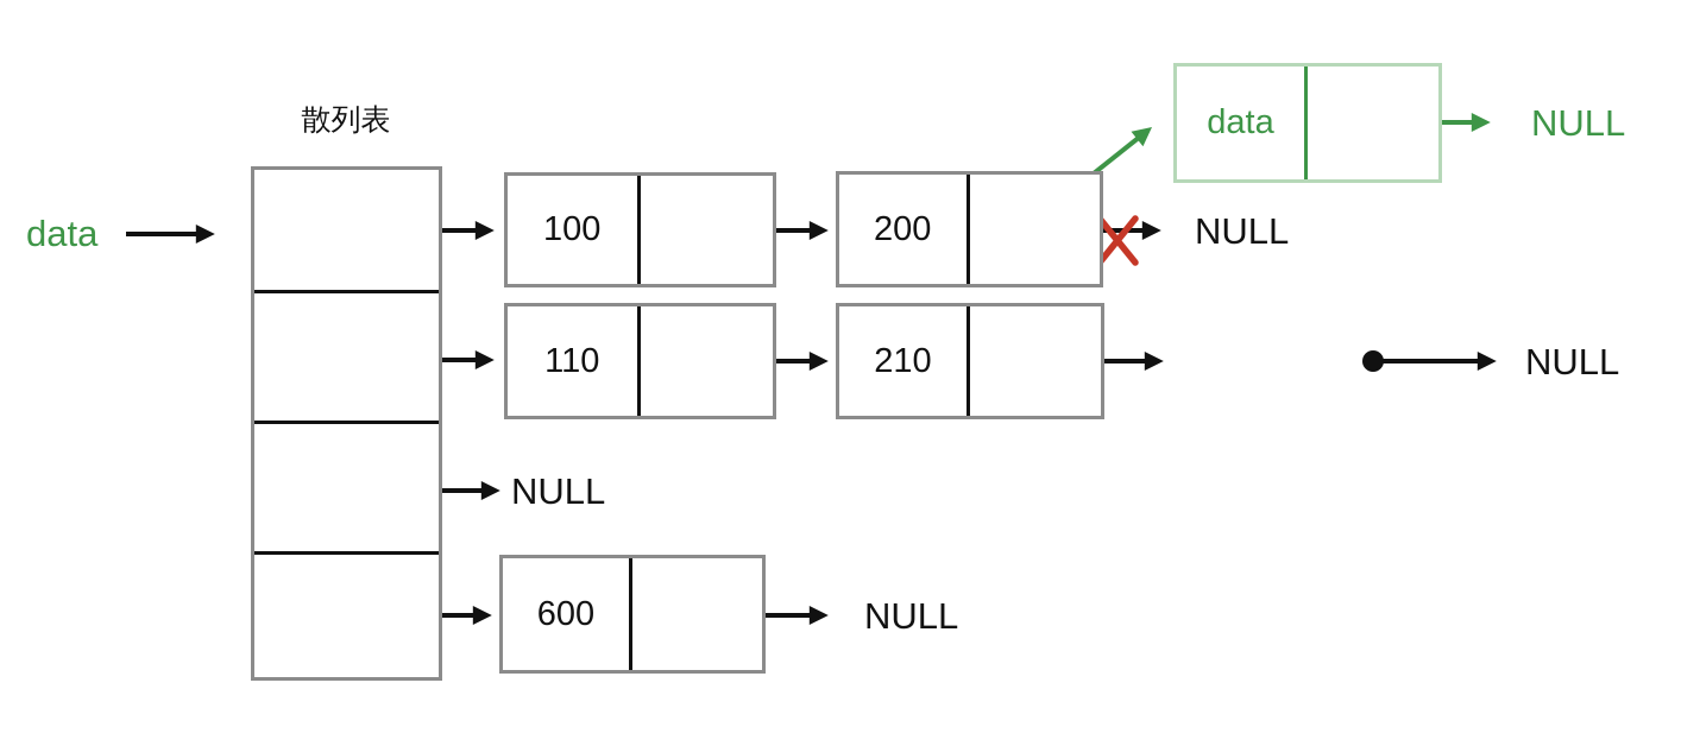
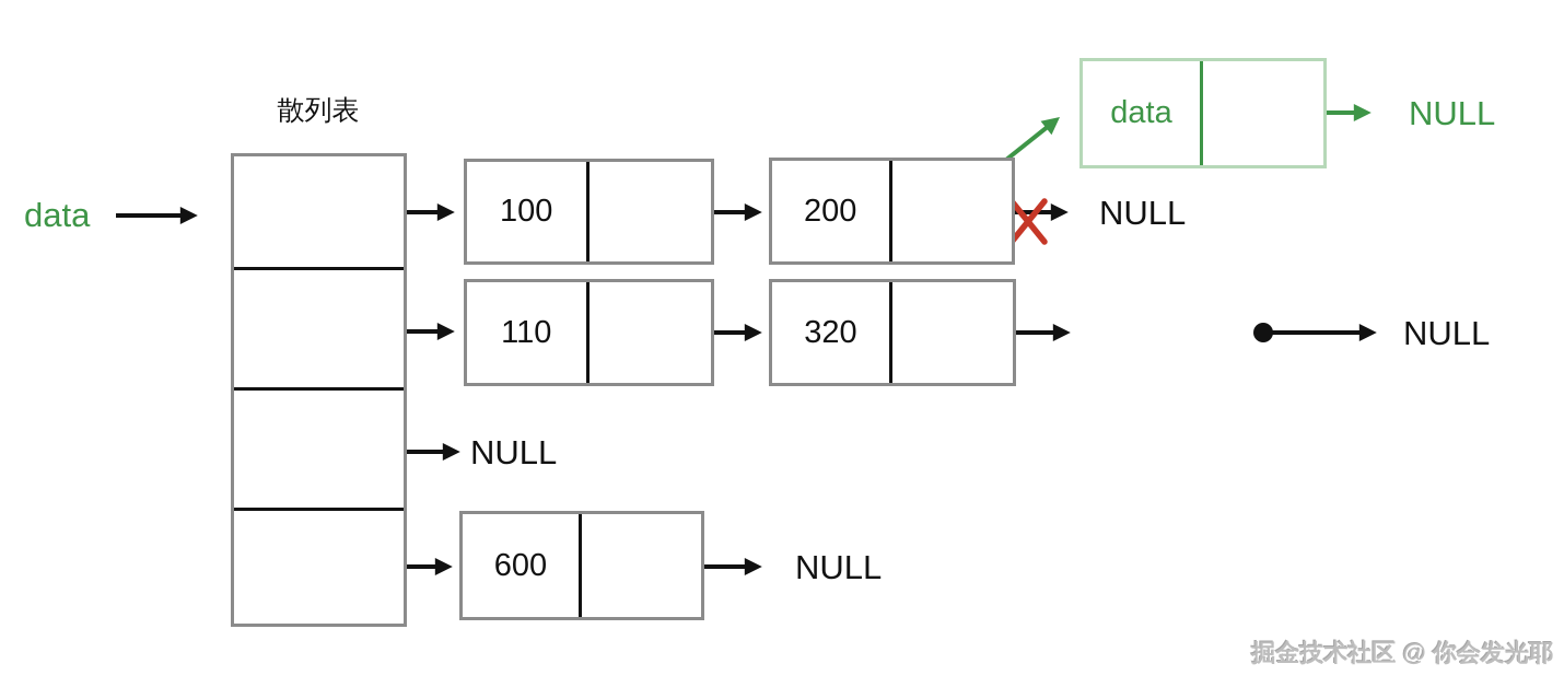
  散列表
  data
  100
  200
  NULL
  110
- 210
+ 320
  NULL
  NULL
  600
  NULL
  data
  NULL
+ 掘金技术社区 @ 你会发光耶
